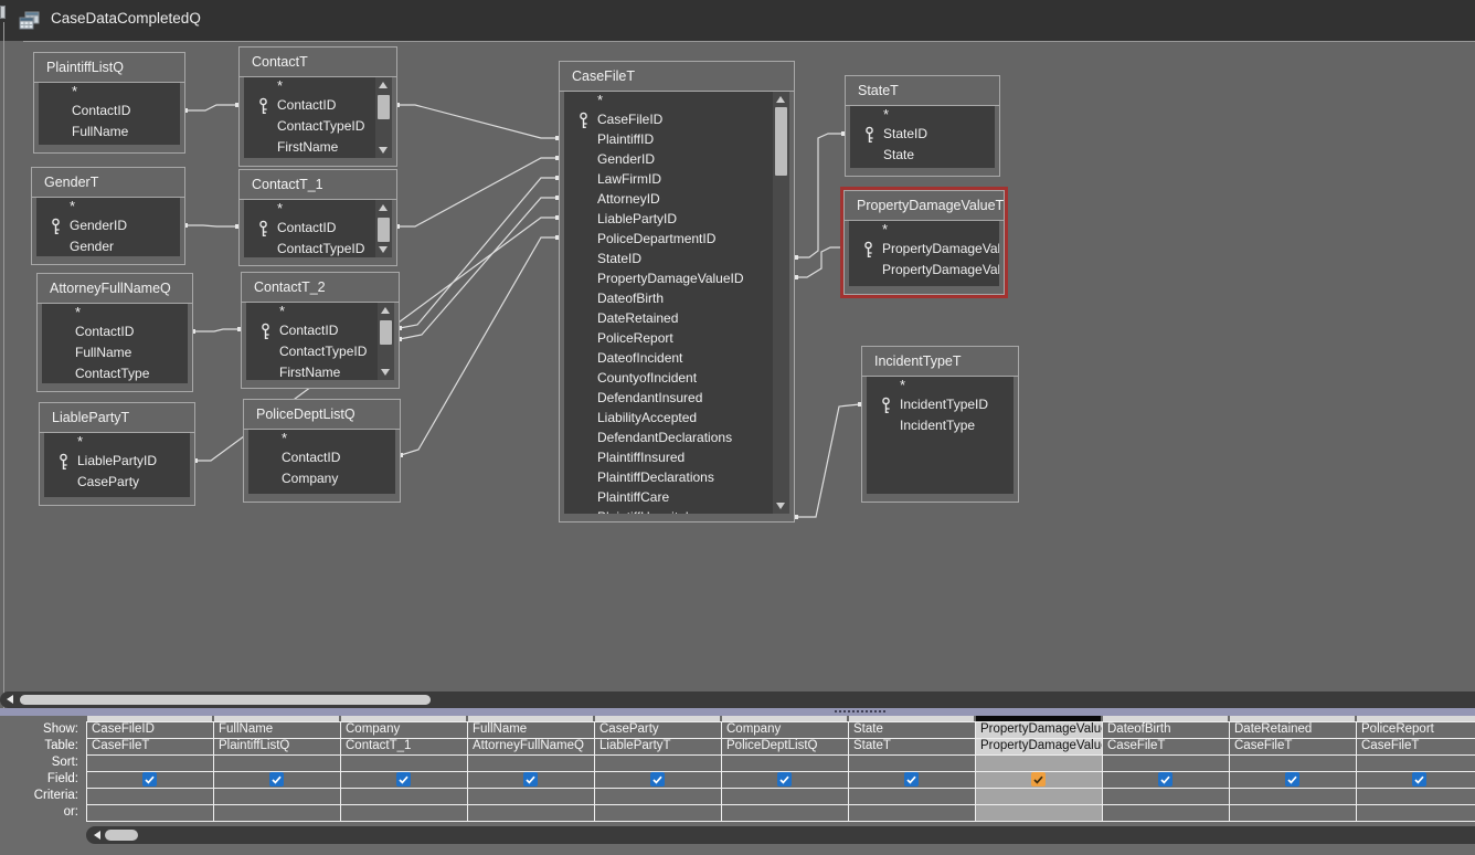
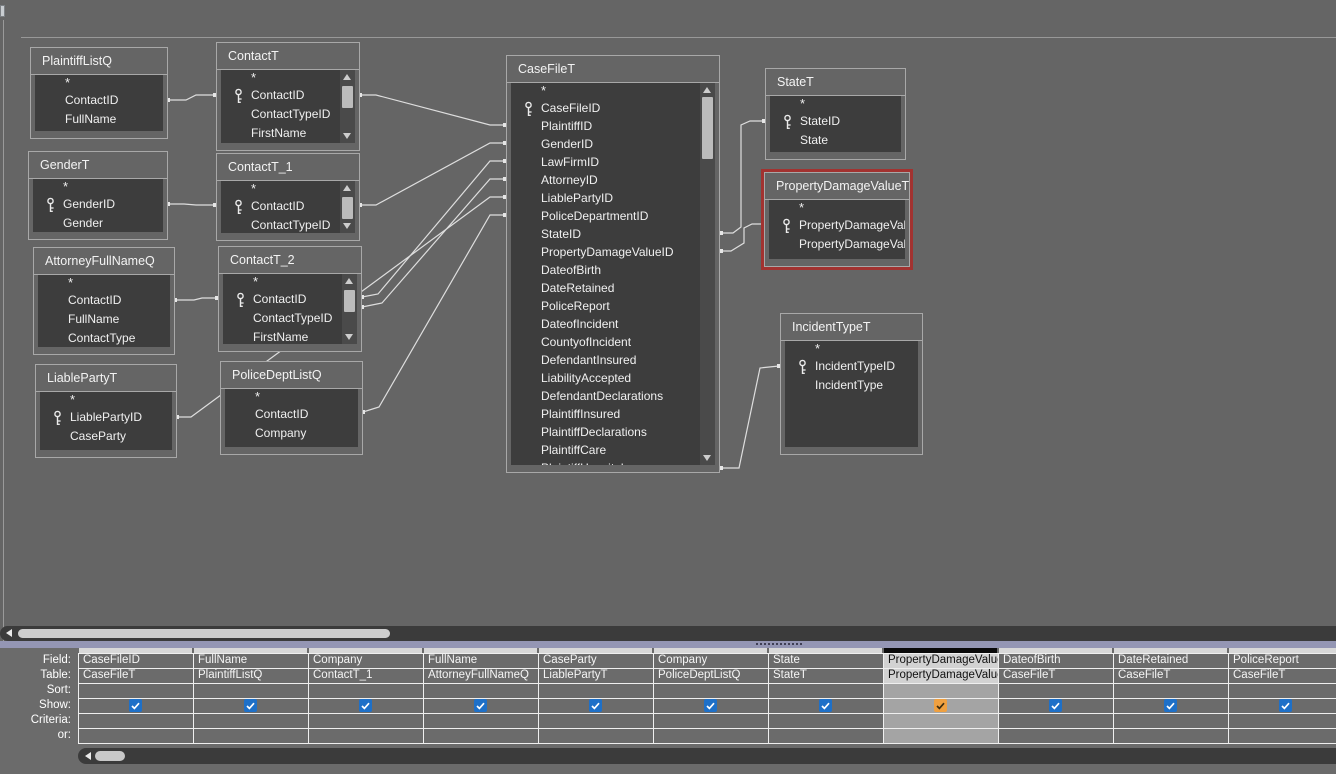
- CaseDataCompletedQ
  PlaintiffListQ
  *
  ContactID
  FullName
  ContactT
  *
  ContactID
  ContactTypeID
  FirstName
  GenderT
  *
  GenderID
  Gender
  ContactT_1
  *
  ContactID
  ContactTypeID
  AttorneyFullNameQ
  *
  ContactID
  FullName
  ContactType
  ContactT_2
  *
  ContactID
  ContactTypeID
  FirstName
  LiablePartyT
  *
  LiablePartyID
  CaseParty
  PoliceDeptListQ
  *
  ContactID
  Company
  CaseFileT
  *
  CaseFileID
  PlaintiffID
  GenderID
  LawFirmID
  AttorneyID
  LiablePartyID
  PoliceDepartmentID
  StateID
  PropertyDamageValueID
  DateofBirth
  DateRetained
  PoliceReport
  DateofIncident
  CountyofIncident
  DefendantInsured
  LiabilityAccepted
  DefendantDeclarations
  PlaintiffInsured
  PlaintiffDeclarations
  PlaintiffCare
  StateT
  *
  StateID
  State
  PropertyDamageValueT
  *
  PropertyDamageVal
  PropertyDamageVal
  IncidentTypeT
  *
  IncidentTypeID
  IncidentType
- Show:
+ Field:
  Table:
  Sort:
- Field:
+ Show:
  Criteria:
  or:
  CaseFileID
  CaseFileT
  FullName
  PlaintiffListQ
  Company
  ContactT_1
  FullName
  AttorneyFullNameQ
  CaseParty
  LiablePartyT
  Company
  PoliceDeptListQ
  State
  StateT
  PropertyDamageValu
  PropertyDamageValu
  DateofBirth
  CaseFileT
  DateRetained
  CaseFileT
  PoliceReport
  CaseFileT
